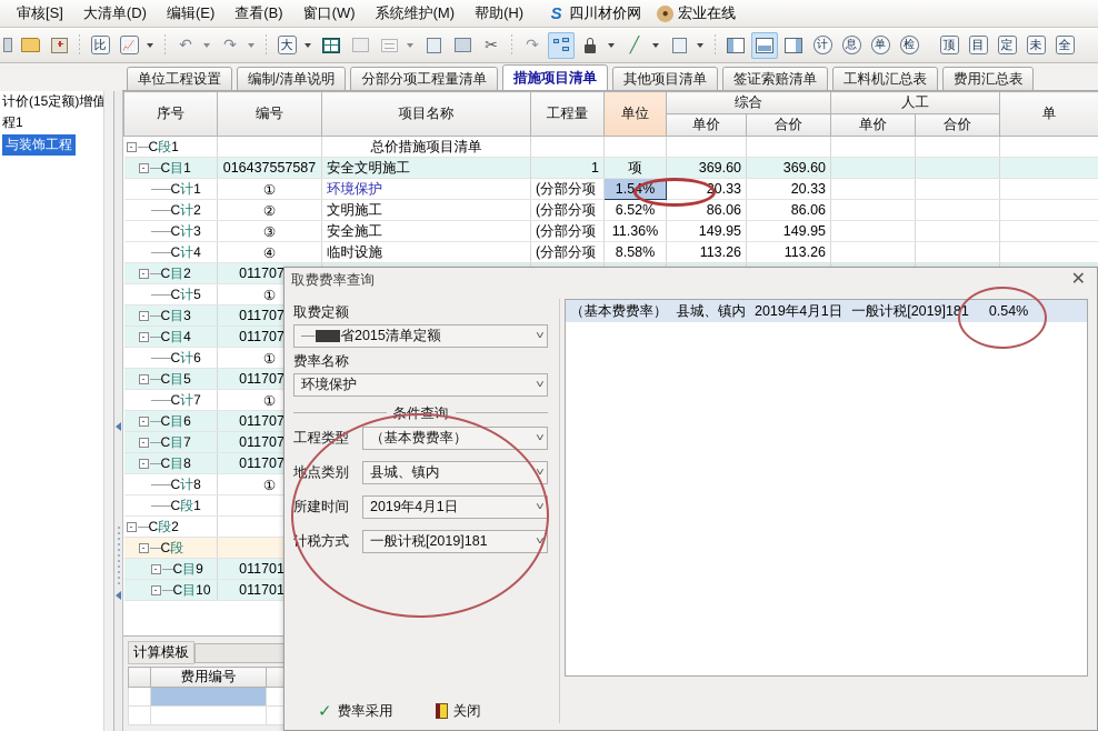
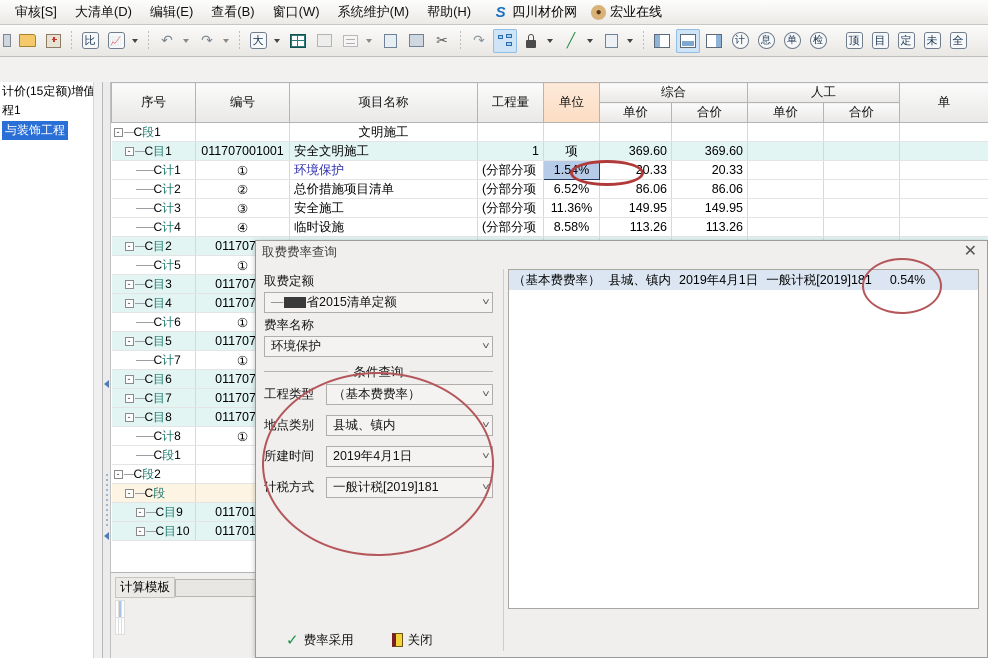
  审核[S]
  大清单(D)
  编辑(E)
  查看(B)
  窗口(W)
  系统维护(M)
  帮助(H)
  S
  四川材价网
  ●
  宏业在线
  比
  📈
  ↶
  ↷
  大
  ✂
  ↷
  ╱
  计
  息
  单
  检
  顶
  目
  定
  未
  全
- 单位工程设置
- 编制/清单说明
- 分部分项工程量清单
- 措施项目清单
- 其他项目清单
- 签证索赔清单
- 工料机汇总表
- 费用汇总表
  计价(15定额)增值
  程1
  与装饰工程
  序号	编号	项目名称	工程量	单位	综合	人工	单
  单价	合价	单价	合价
- - C段1		总价措施项目清单
+ - C段1		文明施工
- - C目1	016437557587	安全文明施工	1	项	369.60	369.60
+ - C目1	011707001001	安全文明施工	1	项	369.60	369.60
  C计1	①	环境保护	(分部分项	1.54%	20.33	20.33
- C计2	②	文明施工	(分部分项	6.52%	86.06	86.06
+ C计2	②	总价措施项目清单	(分部分项	6.52%	86.06	86.06
  C计3	③	安全施工	(分部分项	11.36%	149.95	149.95
  C计4	④	临时设施	(分部分项	8.58%	113.26	113.26
  - C目2	011707
  C计5	①
  - C目3	011707
  - C目4	011707
  C计6	①
  - C目5	011707
  C计7	①
  - C目6	011707
  - C目7	011707
  - C目8	011707
  C计8	①
  C段1
  - C段2
  - C段
  - C目9	011701
  - C目10	011701
  计算模板
- 	费用编号
  取费费率查询
  ✕
  取费定额
  — 省2015清单定额
  ˅
  费率名称
  环境保护
  ˅
  条件查询
  工程类型
  （基本费费率）
  ˅
  地点类别
  县城、镇内
  ˅
  所建时间
  2019年4月1日
  ˅
  计税方式
  一般计税[2019]181
  ˅
  ✓
  费率采用
  关闭
  （基本费费率）
  县城、镇内
  2019年4月1日
  一般计税[2019]181
  0.54%
